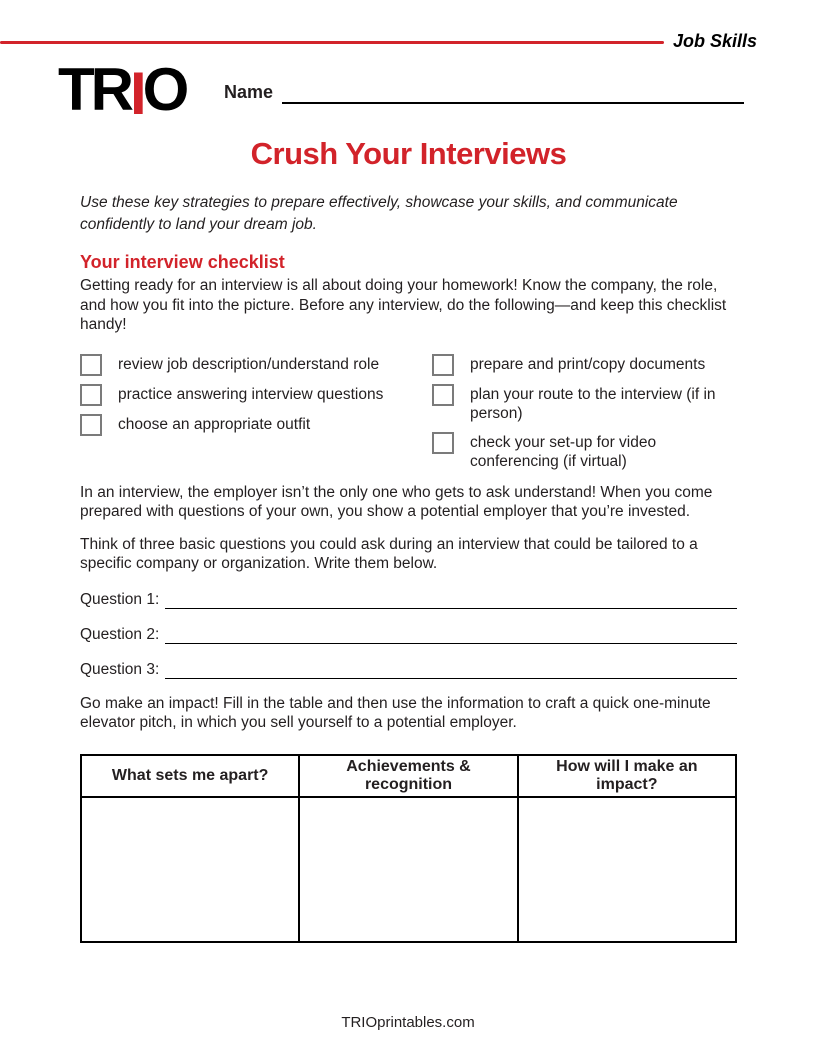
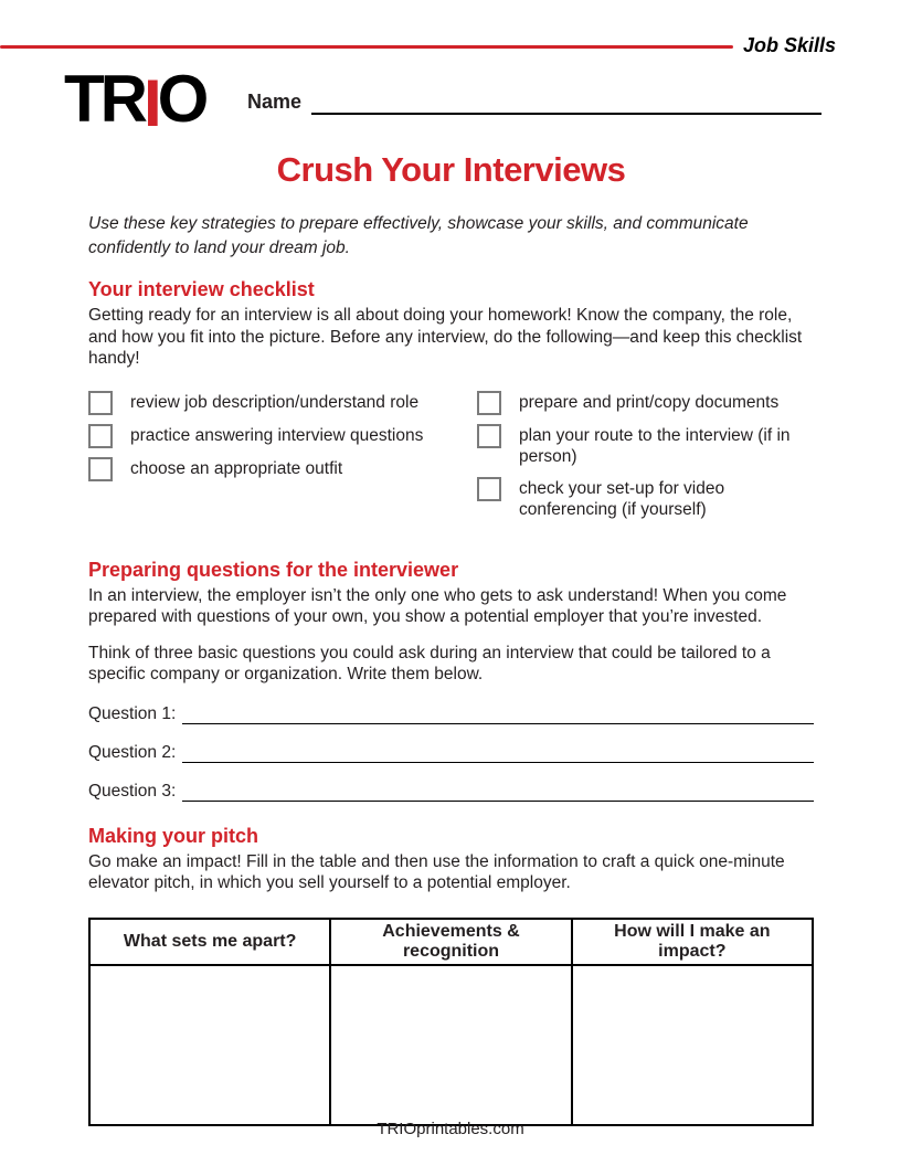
  Job Skills
  TRIO
  Name
  Crush Your Interviews
  Use these key strategies to prepare effectively, showcase your skills, and communicate confidently to land your dream job.
  Your interview checklist
  Getting ready for an interview is all about doing your homework! Know the company, the role, and how you fit into the picture. Before any interview, do the following—and keep this checklist handy!
  review job description/understand role
  practice answering interview questions
  choose an appropriate outfit
  prepare and print/copy documents
  plan your route to the interview (if in person)
- check your set-up for video conferencing (if virtual)
+ check your set-up for video conferencing (if yourself)
+ Preparing questions for the interviewer
  In an interview, the employer isn’t the only one who gets to ask understand! When you come prepared with questions of your own, you show a potential employer that you’re invested.
  Think of three basic questions you could ask during an interview that could be tailored to a specific company or organization. Write them below.
  Question 1:
  Question 2:
  Question 3:
+ Making your pitch
  Go make an impact! Fill in the table and then use the information to craft a quick one-minute elevator pitch, in which you sell yourself to a potential employer.
  What sets me apart?	Achievements & recognition	How will I make an impact?
  TRIOprintables.com
